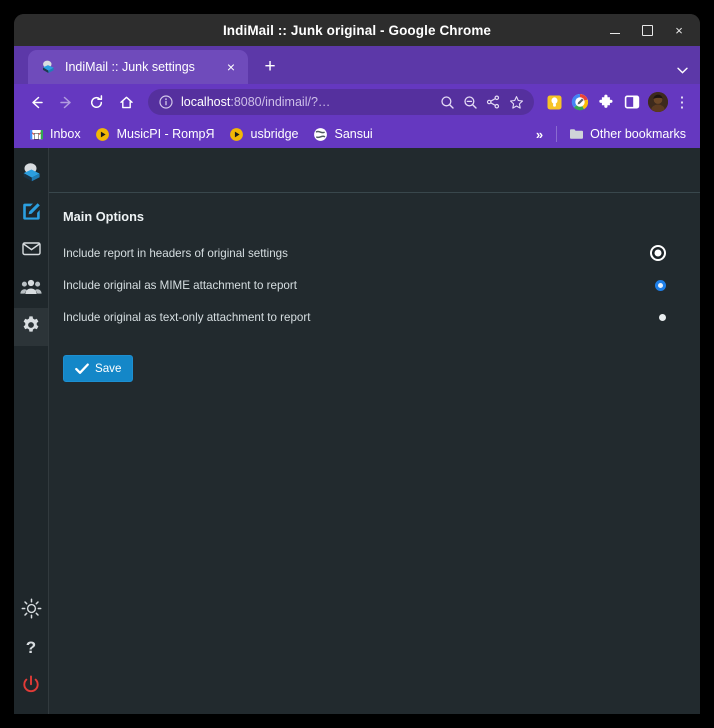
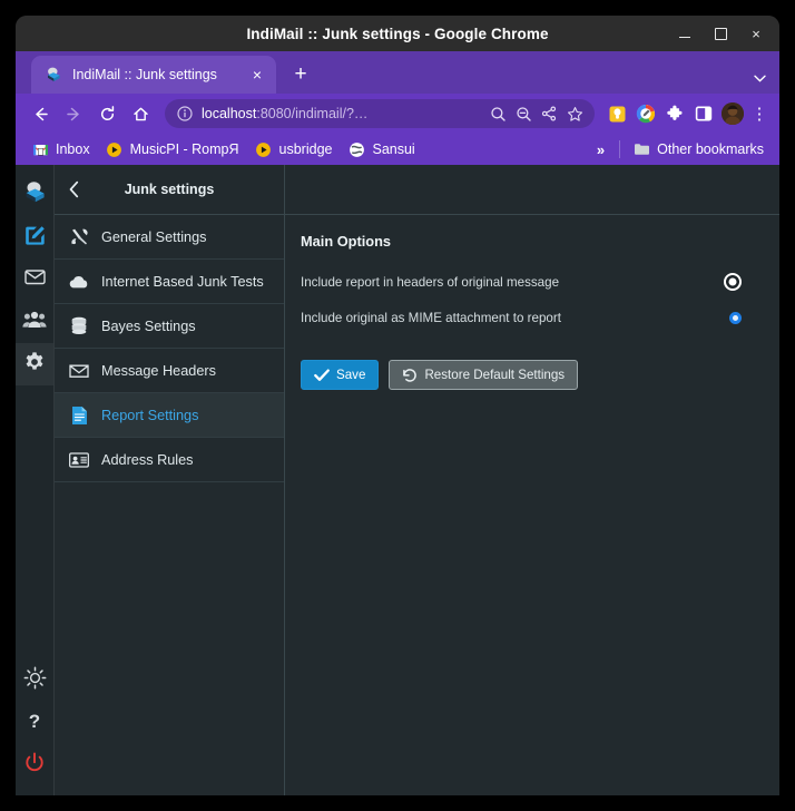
- IndiMail :: Junk original - Google Chrome
+ IndiMail :: Junk settings - Google Chrome
  ×
  IndiMail :: Junk settings
  ×
  +
  localhost:8080/indimail/?…
  ⋮
  Inbox
  MusicPI - RompЯ
  usbridge
  Sansui
  »
  Other bookmarks
  ?
+ Junk settings
+ General Settings
+ Internet Based Junk Tests
+ Bayes Settings
+ Message Headers
+ Report Settings
+ Address Rules
  Main Options
- Include report in headers of original settings
+ Include report in headers of original message
  Include original as MIME attachment to report
- Include original as text-only attachment to report
  Save
+ Restore Default Settings
